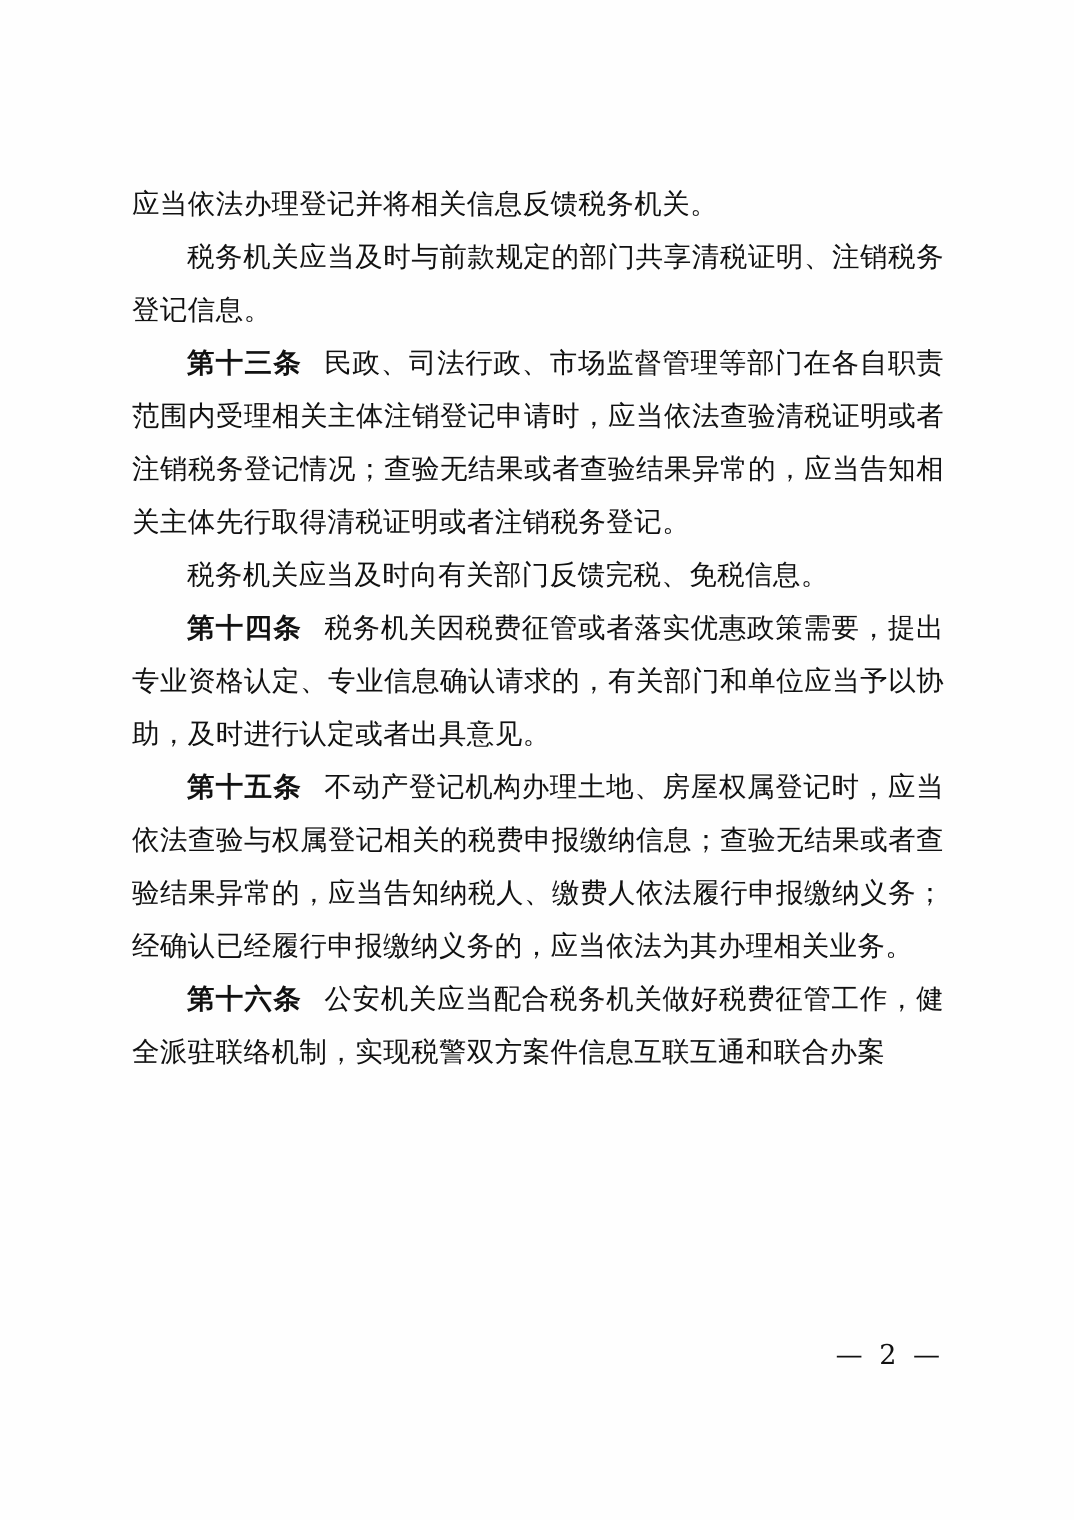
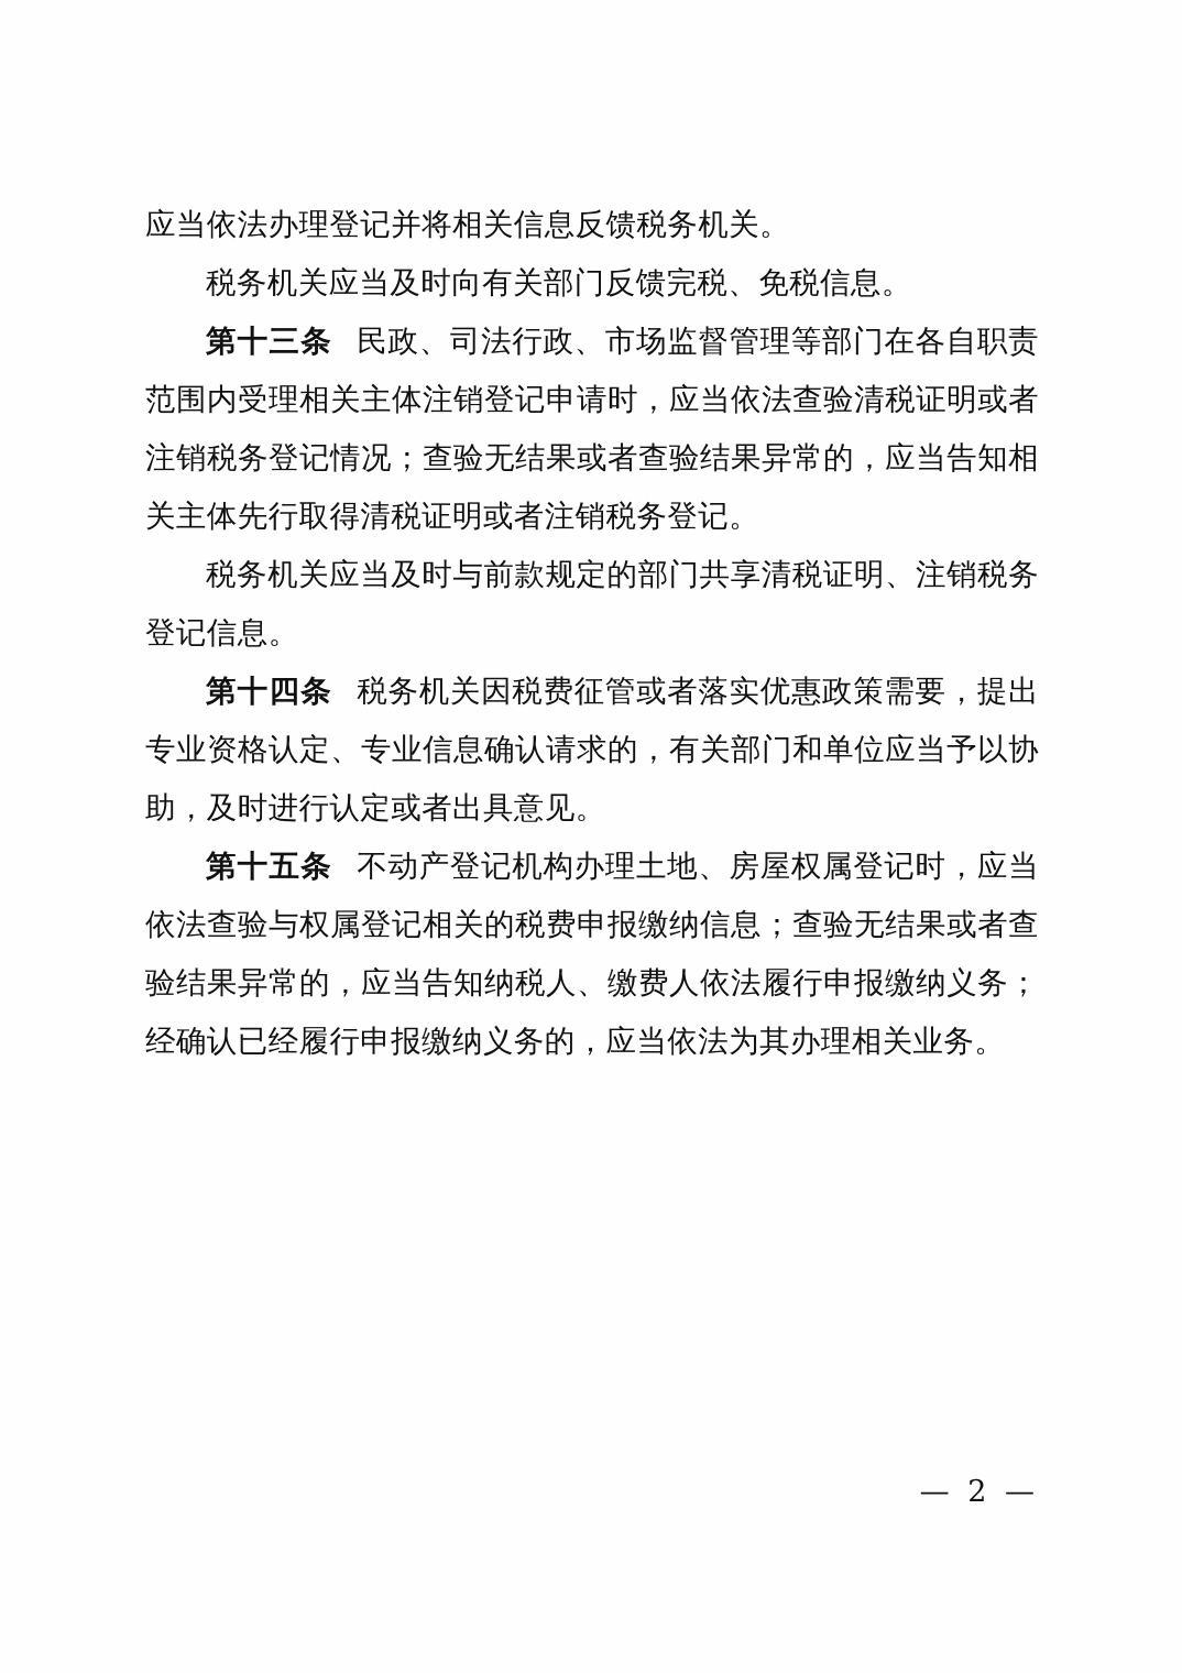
  应当依法办理登记并将相关信息反馈税务机关。
- 税务机关应当及时与前款规定的部门共享清税证明、注销税务登记信息。
+ 税务机关应当及时向有关部门反馈完税、免税信息。
  第十三条 民政、司法行政、市场监督管理等部门在各自职责范围内受理相关主体注销登记申请时，应当依法查验清税证明或者注销税务登记情况；查验无结果或者查验结果异常的，应当告知相关主体先行取得清税证明或者注销税务登记。
- 税务机关应当及时向有关部门反馈完税、免税信息。
+ 税务机关应当及时与前款规定的部门共享清税证明、注销税务登记信息。
  第十四条 税务机关因税费征管或者落实优惠政策需要，提出专业资格认定、专业信息确认请求的，有关部门和单位应当予以协助，及时进行认定或者出具意见。
  第十五条 不动产登记机构办理土地、房屋权属登记时，应当依法查验与权属登记相关的税费申报缴纳信息；查验无结果或者查验结果异常的，应当告知纳税人、缴费人依法履行申报缴纳义务；经确认已经履行申报缴纳义务的，应当依法为其办理相关业务。
- 第十六条 公安机关应当配合税务机关做好税费征管工作，健全派驻联络机制，实现税警双方案件信息互联互通和联合办案
  — 2 —
